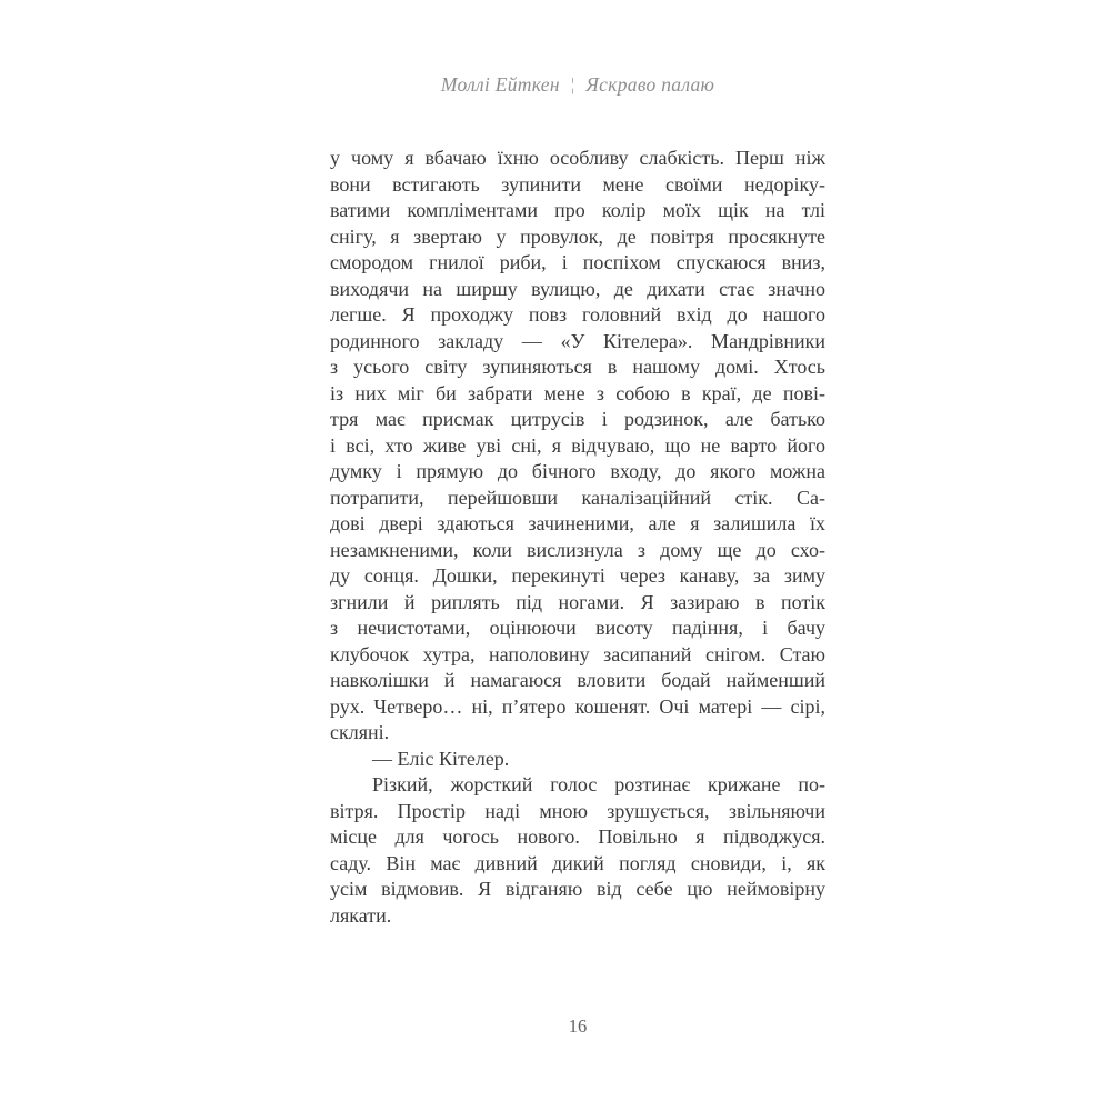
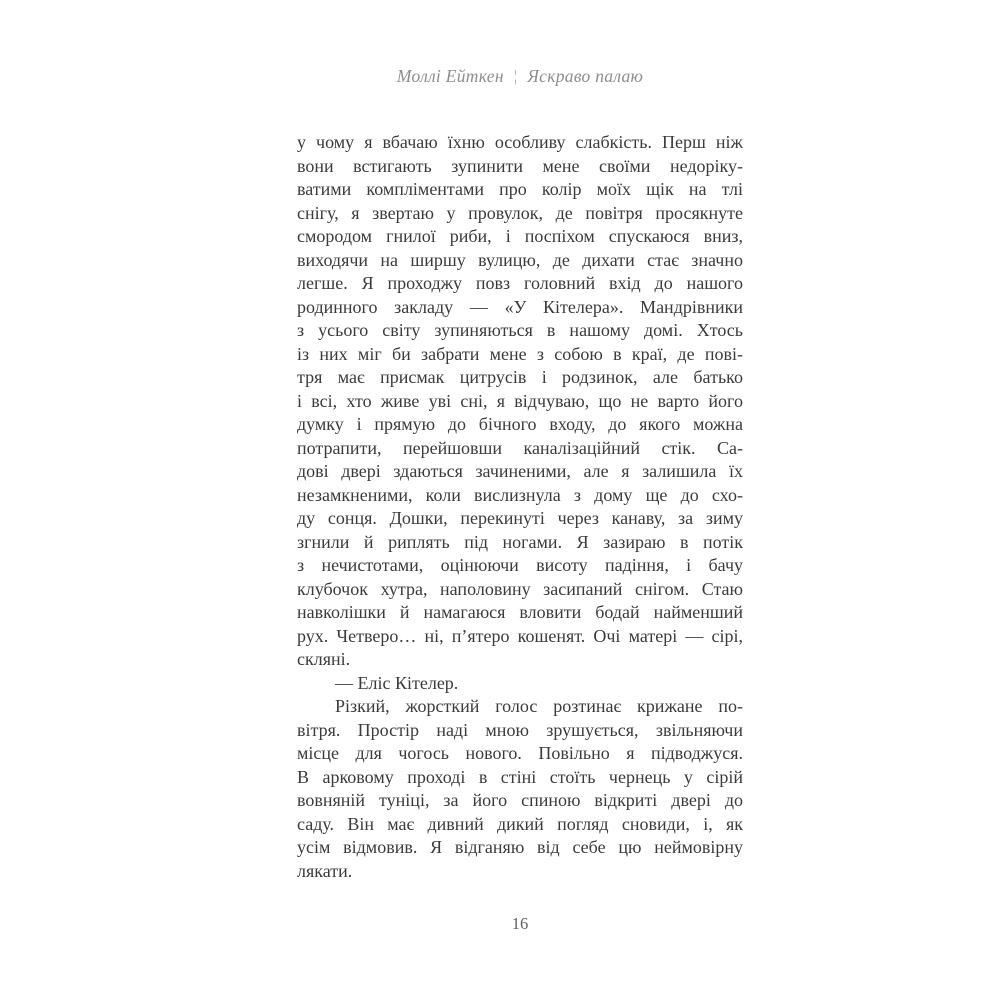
  Моллі Ейткен
  ¦
  Яскраво палаю
  у чому я вбачаю їхню особливу слабкість. Перш ніж
  вони встигають зупинити мене своїми недоріку-
  ватими компліментами про колір моїх щік на тлі
  снігу, я звертаю у провулок, де повітря просякнуте
  смородом гнилої риби, і поспіхом спускаюся вниз,
  виходячи на ширшу вулицю, де дихати стає значно
  легше. Я проходжу повз головний вхід до нашого
  родинного закладу — «У Кітелера». Мандрівники
  з усього світу зупиняються в нашому домі. Хтось
  із них міг би забрати мене з собою в краї, де пові-
  тря має присмак цитрусів і родзинок, але батько
  і всі, хто живе уві сні, я відчуваю, що не варто його
  думку і прямую до бічного входу, до якого можна
  потрапити, перейшовши каналізаційний стік. Са-
  дові двері здаються зачиненими, але я залишила їх
  незамкненими, коли вислизнула з дому ще до схо-
  ду сонця. Дошки, перекинуті через канаву, за зиму
  згнили й риплять під ногами. Я зазираю в потік
  з нечистотами, оцінюючи висоту падіння, і бачу
  клубочок хутра, наполовину засипаний снігом. Стаю
  навколішки й намагаюся вловити бодай найменший
  рух. Четверо… ні, пʼятеро кошенят. Очі матері — сірі,
  скляні.
  — Еліс Кітелер.
  Різкий, жорсткий голос розтинає крижане по-
  вітря. Простір наді мною зрушується, звільняючи
  місце для чогось нового. Повільно я підводжуся.
+ В арковому проході в стіні стоїть чернець у сірій
+ вовняній туніці, за його спиною відкриті двері до
  саду. Він має дивний дикий погляд сновиди, і, як
  усім відмовив. Я відганяю від себе цю неймовірну
  лякати.
  16
